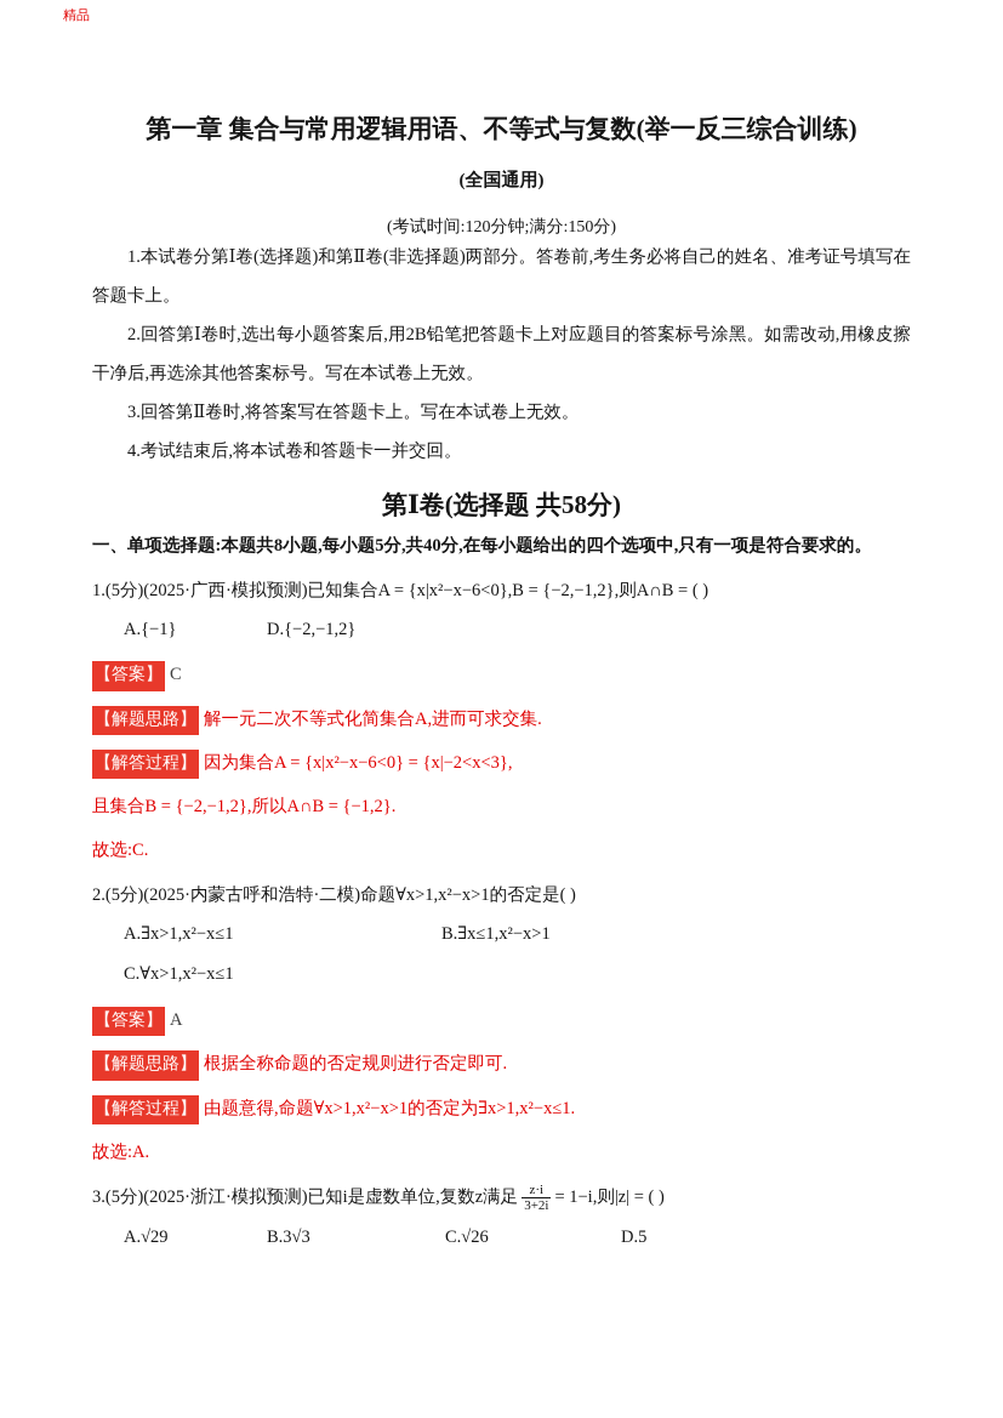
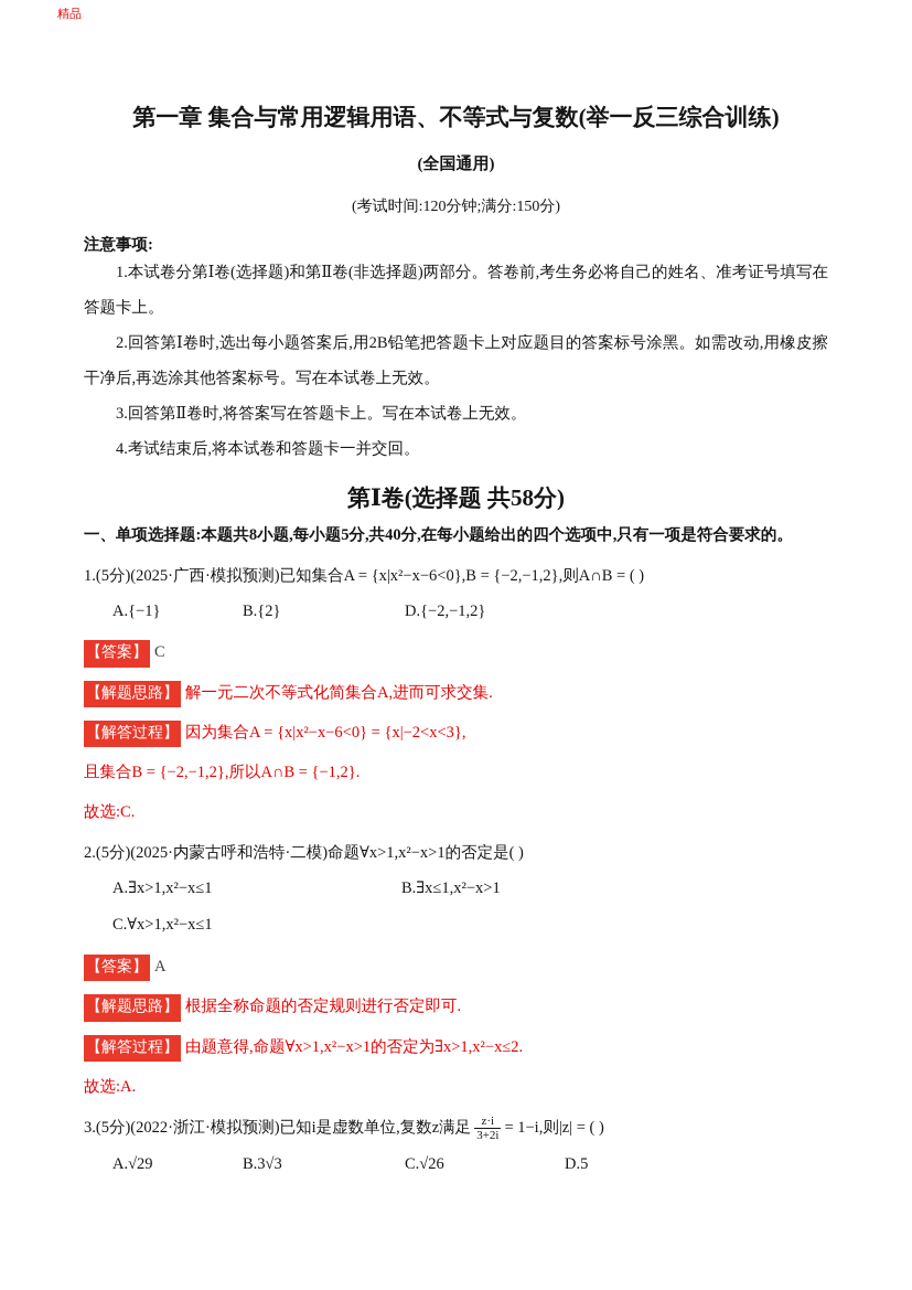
  精品
  第一章 集合与常用逻辑用语、不等式与复数(举一反三综合训练)
  (全国通用)
  (考试时间:120分钟;满分:150分)
+ 注意事项:
  1.本试卷分第Ⅰ卷(选择题)和第Ⅱ卷(非选择题)两部分。答卷前,考生务必将自己的姓名、准考证号填写在答题卡上。
  2.回答第Ⅰ卷时,选出每小题答案后,用2B铅笔把答题卡上对应题目的答案标号涂黑。如需改动,用橡皮擦干净后,再选涂其他答案标号。写在本试卷上无效。
  3.回答第Ⅱ卷时,将答案写在答题卡上。写在本试卷上无效。
  4.考试结束后,将本试卷和答题卡一并交回。
  第Ⅰ卷(选择题 共58分)
  一、单项选择题:本题共8小题,每小题5分,共40分,在每小题给出的四个选项中,只有一项是符合要求的。
  1.(5分)(2025·广西·模拟预测)已知集合A = {x|x²−x−6<0},B = {−2,−1,2},则A∩B = ( )
  A.{−1}
+ B.{2}
  D.{−2,−1,2}
  【答案】 C
  【解题思路】 解一元二次不等式化简集合A,进而可求交集.
  【解答过程】 因为集合A = {x|x²−x−6<0} = {x|−2<x<3},
  且集合B = {−2,−1,2},所以A∩B = {−1,2}.
  故选:C.
  2.(5分)(2025·内蒙古呼和浩特·二模)命题∀x>1,x²−x>1的否定是( )
  A.∃x>1,x²−x≤1
  B.∃x≤1,x²−x>1
  C.∀x>1,x²−x≤1
  【答案】 A
  【解题思路】 根据全称命题的否定规则进行否定即可.
- 【解答过程】 由题意得,命题∀x>1,x²−x>1的否定为∃x>1,x²−x≤1.
+ 【解答过程】 由题意得,命题∀x>1,x²−x>1的否定为∃x>1,x²−x≤2.
  故选:A.
- 3.(5分)(2025·浙江·模拟预测)已知i是虚数单位,复数z满足
+ 3.(5分)(2022·浙江·模拟预测)已知i是虚数单位,复数z满足
  z·i
  3+2i
  = 1−i,则|z| = ( )
  A.√29
  B.3√3
  C.√26
  D.5
